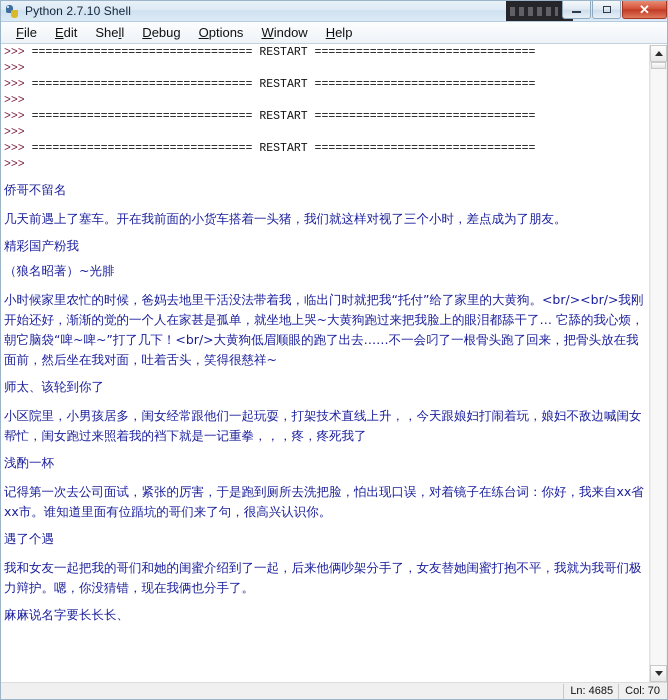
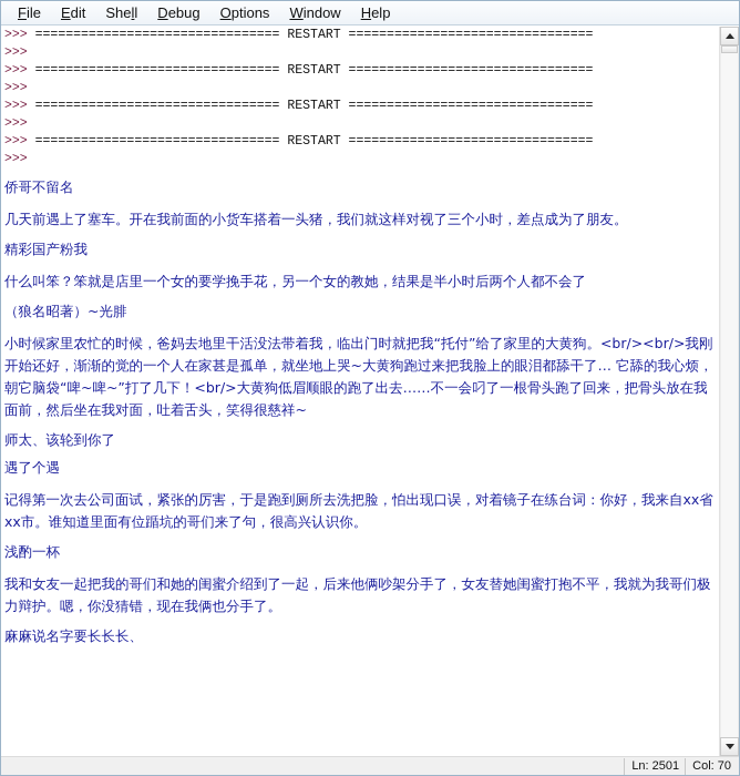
- Python 2.7.10 Shell
- ✕
  File
  Edit
  Shell
  Debug
  Options
  Window
  Help
  >>> ================================ RESTART ================================
  >>>
  >>> ================================ RESTART ================================
  >>>
  >>> ================================ RESTART ================================
  >>>
  >>> ================================ RESTART ================================
  >>>
  侨哥不留名
  几天前遇上了塞车。开在我前面的小货车搭着一头猪，我们就这样对视了三个小时，差点成为了朋友。
  精彩国产粉我
+ 什么叫笨？笨就是店里一个女的要学挽手花，另一个女的教她，结果是半小时后两个人都不会了
  （狼名昭著）~光腓
  小时候家里农忙的时候，爸妈去地里干活没法带着我，临出门时就把我“托付”给了家里的大黄狗。<br/><br/>我刚开始还好，渐渐的觉的一个人在家甚是孤单，就坐地上哭~大黄狗跑过来把我脸上的眼泪都舔干了… 它舔的我心烦，朝它脑袋“啤~啤~”打了几下！<br/>大黄狗低眉顺眼的跑了出去……不一会叼了一根骨头跑了回来，把骨头放在我面前，然后坐在我对面，吐着舌头，笑得很慈祥~
  师太、该轮到你了
- 小区院里，小男孩居多，闺女经常跟他们一起玩耍，打架技术直线上升，，今天跟娘妇打闹着玩，娘妇不敌边喊闺女帮忙，闺女跑过来照着我的裆下就是一记重拳，，，疼，疼死我了
- 浅酌一杯
+ 遇了个遇
  记得第一次去公司面试，紧张的厉害，于是跑到厕所去洗把脸，怕出现口误，对着镜子在练台词：你好，我来自xx省xx市。谁知道里面有位踲坑的哥们来了句，很高兴认识你。
- 遇了个遇
+ 浅酌一杯
  我和女友一起把我的哥们和她的闺蜜介绍到了一起，后来他俩吵架分手了，女友替她闺蜜打抱不平，我就为我哥们极力辩护。嗯，你没猜错，现在我俩也分手了。
  麻麻说名字要长长长、
- Ln: 4685
+ Ln: 2501
  Col: 70
